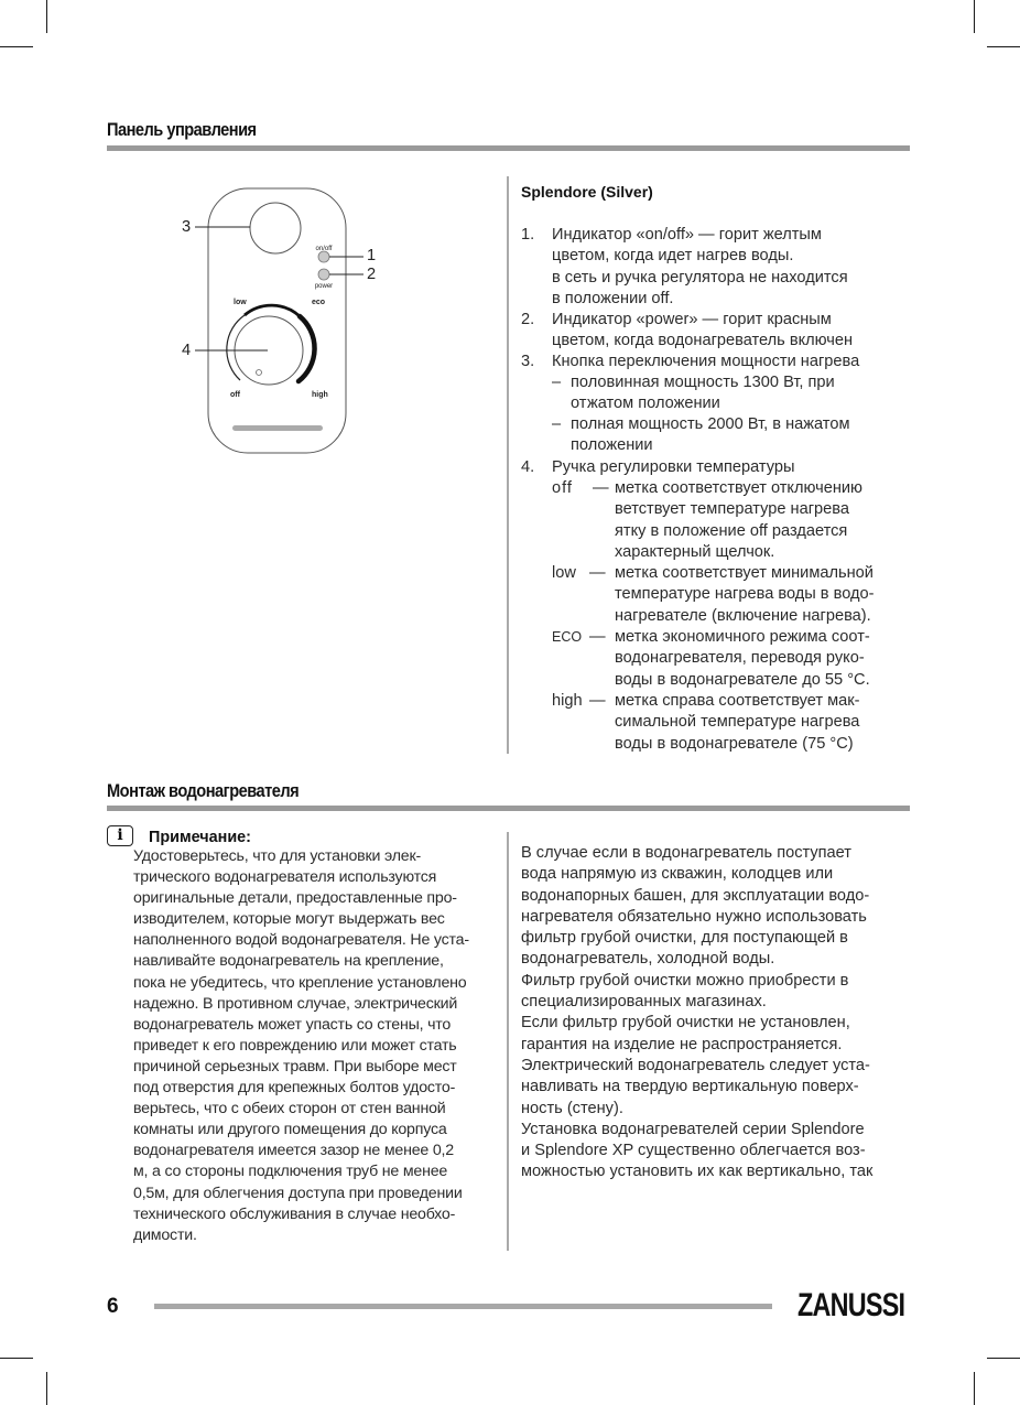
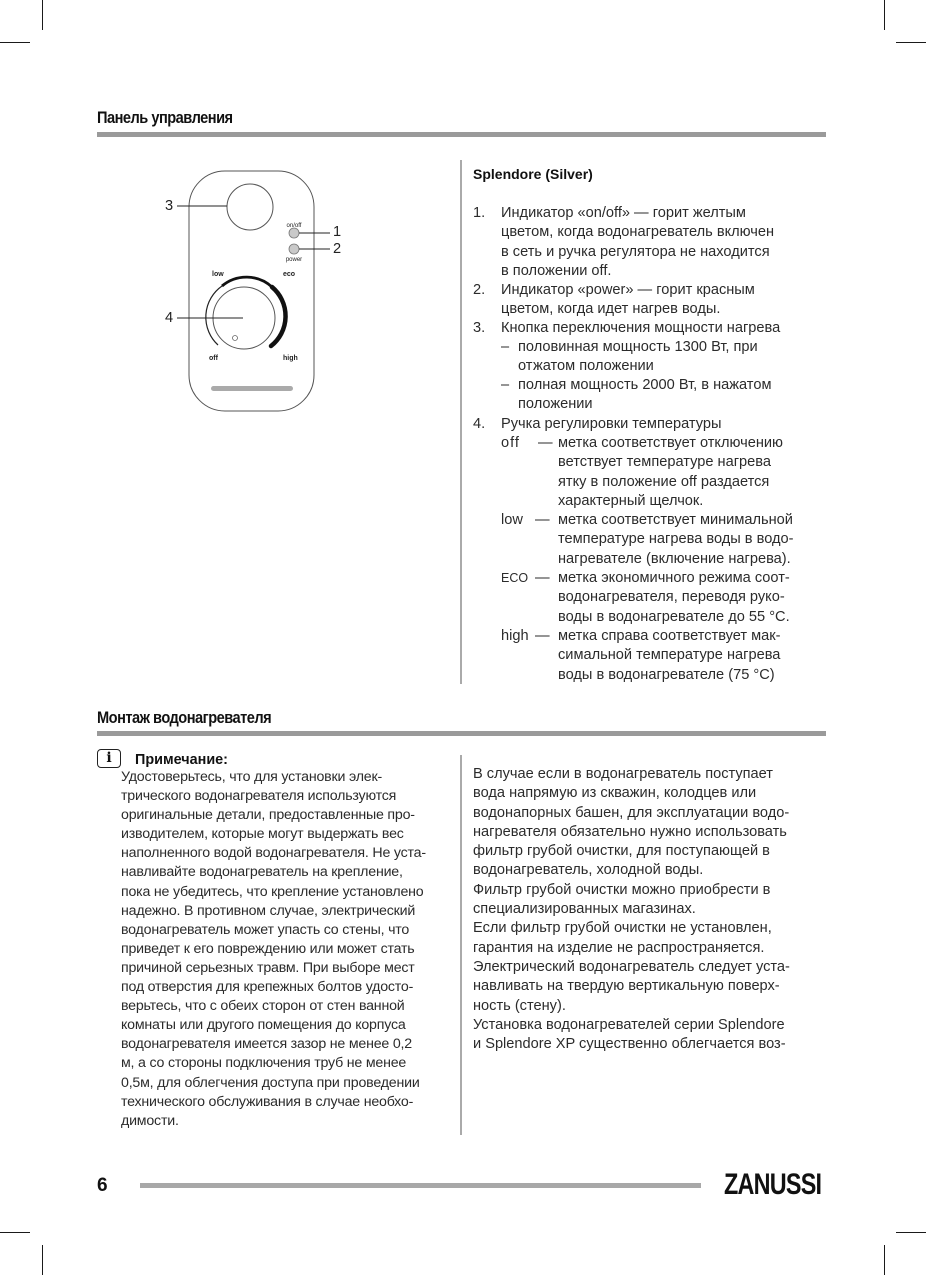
  Панель управления
  3
  1
  2
  4
  Splendore (Silver)
  1.
  Индикатор «on/off» — горит желтым
- цветом, когда идет нагрев воды.
+ цветом, когда водонагреватель включен
  в сеть и ручка регулятора не находится
  в положении off.
  2.
  Индикатор «power» — горит красным
- цветом, когда водонагреватель включен
+ цветом, когда идет нагрев воды.
  3.
  Кнопка переключения мощности нагрева
  –
  половинная мощность 1300 Вт, при
  отжатом положении
  –
  полная мощность 2000 Вт, в нажатом
  положении
  4.
  Ручка регулировки температуры
  off
  —
  метка соответствует отключению
  ветствует температуре нагрева
  ятку в положение off раздается
  характерный щелчок.
  low
  —
  метка соответствует минимальной
  температуре нагрева воды в водо-
  нагревателе (включение нагрева).
  ECO
  —
  метка экономичного режима соот-
  водонагревателя, переводя руко-
  воды в водонагревателе до 55 °C.
  high
  —
  метка справа соответствует мак-
  симальной температуре нагрева
  воды в водонагревателе (75 °C)
  Монтаж водонагревателя
  i
  Примечание:
  Удостоверьтесь, что для установки элек-
  трического водонагревателя используются
  оригинальные детали, предоставленные про-
  изводителем, которые могут выдержать вес
  наполненного водой водонагревателя. Не уста-
  навливайте водонагреватель на крепление,
  пока не убедитесь, что крепление установлено
  надежно. В противном случае, электрический
  водонагреватель может упасть со стены, что
  приведет к его повреждению или может стать
  причиной серьезных травм. При выборе мест
  под отверстия для крепежных болтов удосто-
  верьтесь, что с обеих сторон от стен ванной
  комнаты или другого помещения до корпуса
  водонагревателя имеется зазор не менее 0,2
  м, а со стороны подключения труб не менее
  0,5м, для облегчения доступа при проведении
  технического обслуживания в случае необхо-
  димости.
  В случае если в водонагреватель поступает
  вода напрямую из скважин, колодцев или
  водонапорных башен, для эксплуатации водо-
  нагревателя обязательно нужно использовать
  фильтр грубой очистки, для поступающей в
  водонагреватель, холодной воды.
  Фильтр грубой очистки можно приобрести в
  специализированных магазинах.
  Если фильтр грубой очистки не установлен,
  гарантия на изделие не распространяется.
  Электрический водонагреватель следует уста-
  навливать на твердую вертикальную поверх-
  ность (стену).
  Установка водонагревателей серии Splendore
  и Splendore XP существенно облегчается воз-
- можностью установить их как вертикально, так
  6
  ZANUSSI
